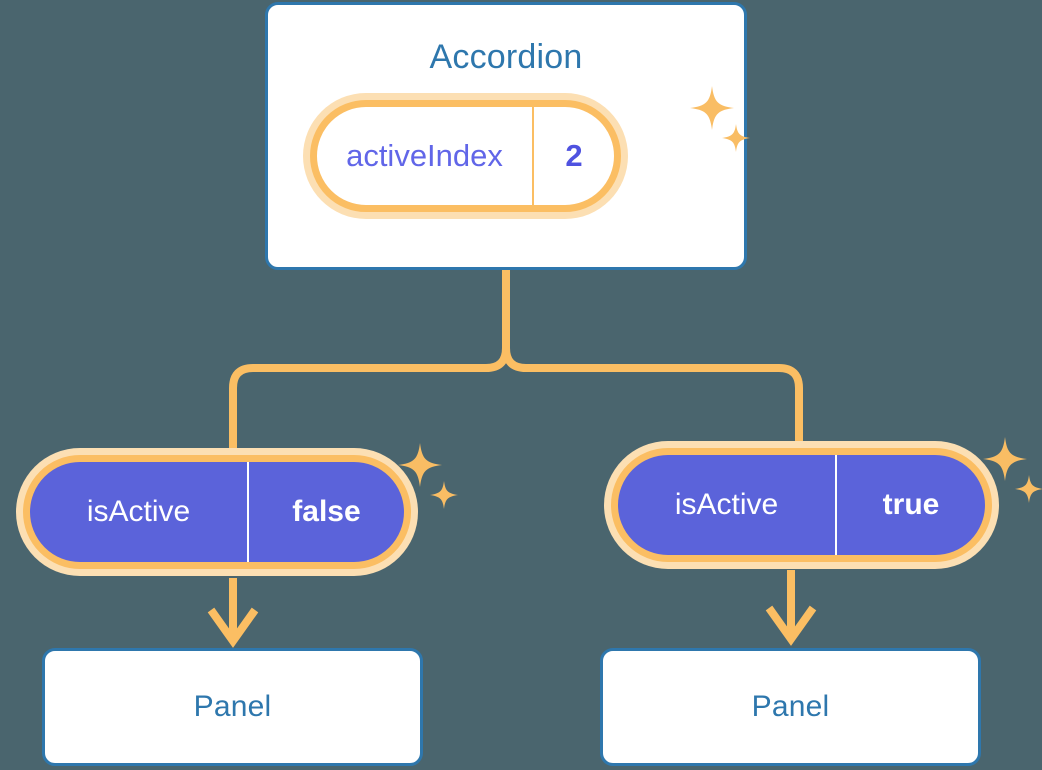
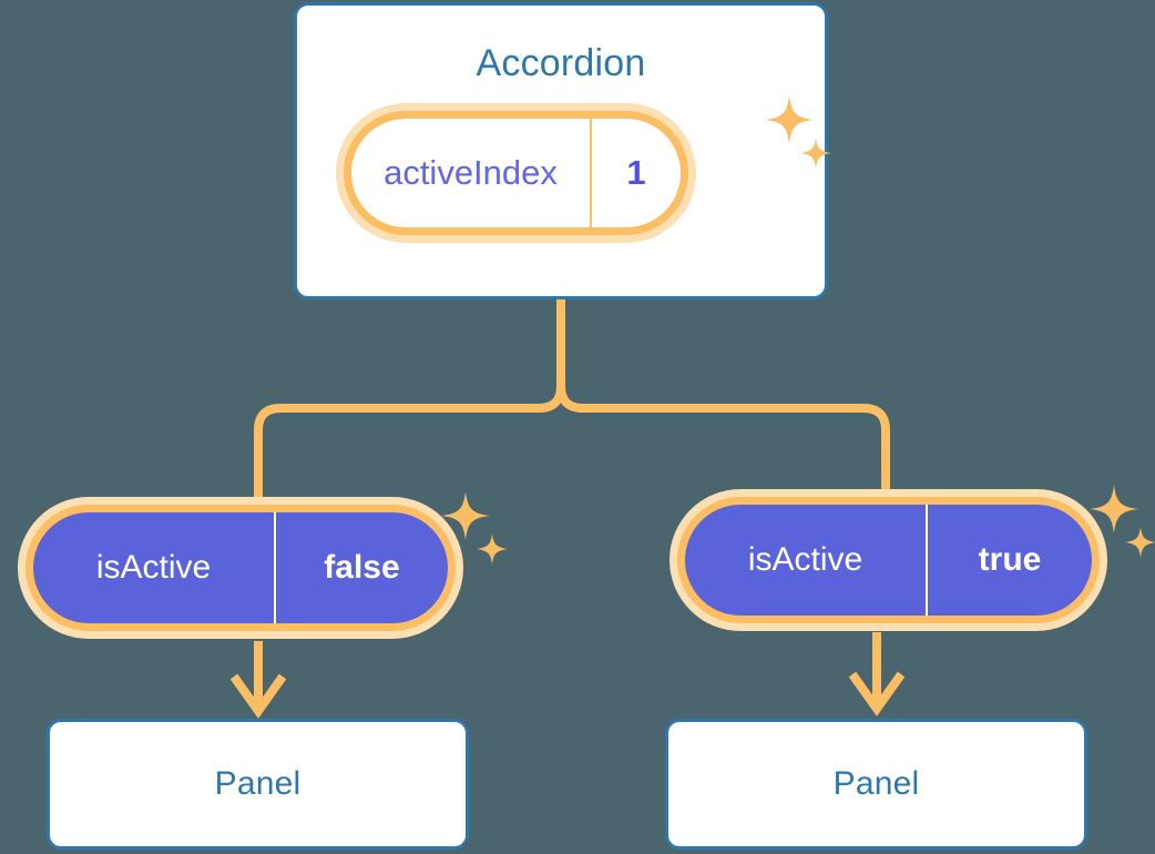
  Accordion
  activeIndex
- 2
+ 1
  isActive
  false
  isActive
  true
  Panel
  Panel
